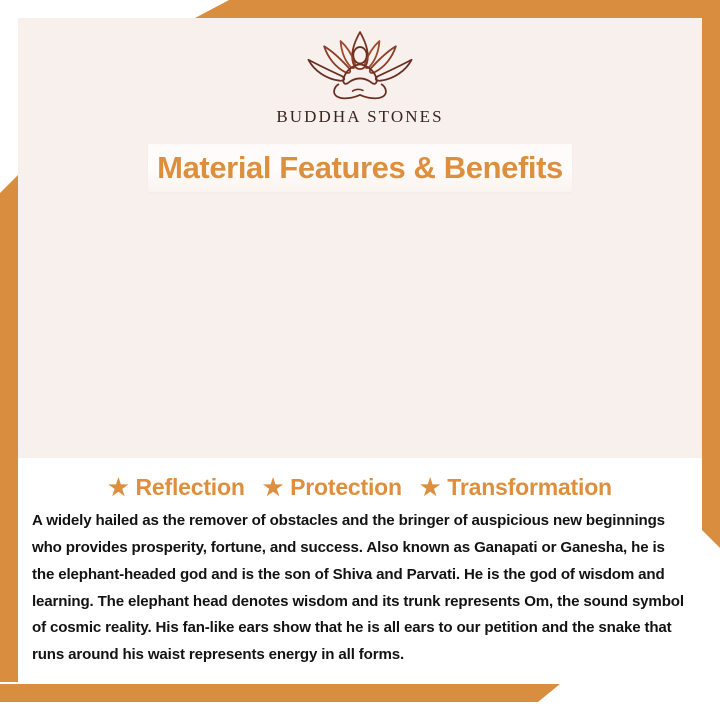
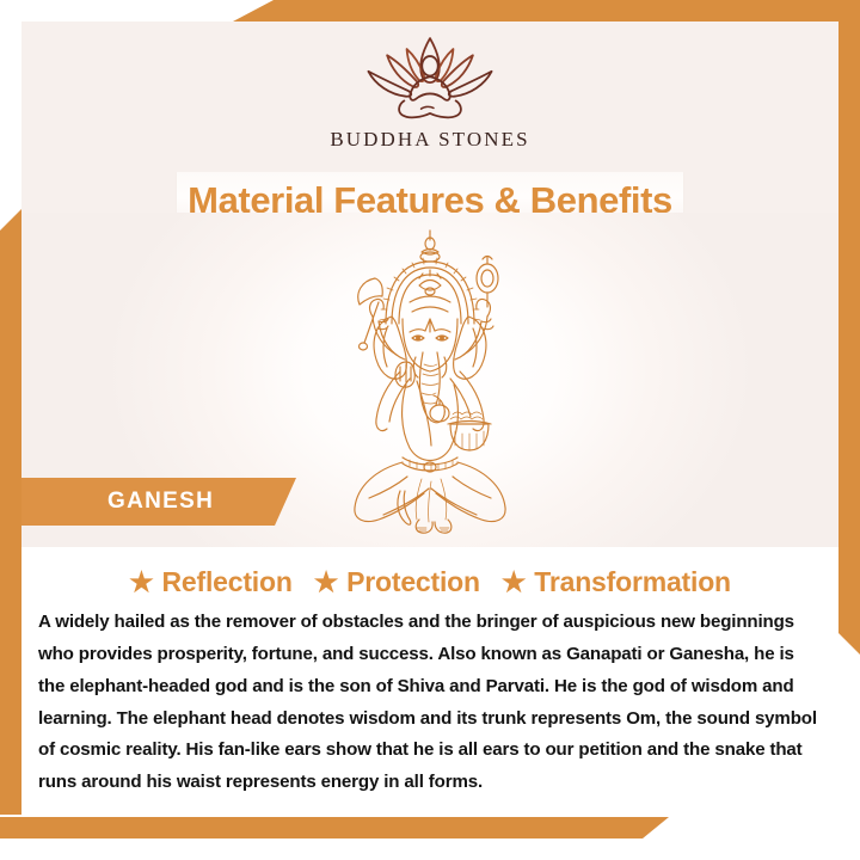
  BUDDHA STONES
  Material Features & Benefits
+ GANESH
  ★
  Reflection
  ★
  Protection
  ★
  Transformation
  A widely hailed as the remover of obstacles and the bringer of auspicious new beginnings who provides prosperity, fortune, and success. Also known as Ganapati or Ganesha, he is the elephant-headed god and is the son of Shiva and Parvati. He is the god of wisdom and learning. The elephant head denotes wisdom and its trunk represents Om, the sound symbol of cosmic reality. His fan-like ears show that he is all ears to our petition and the snake that runs around his waist represents energy in all forms.
